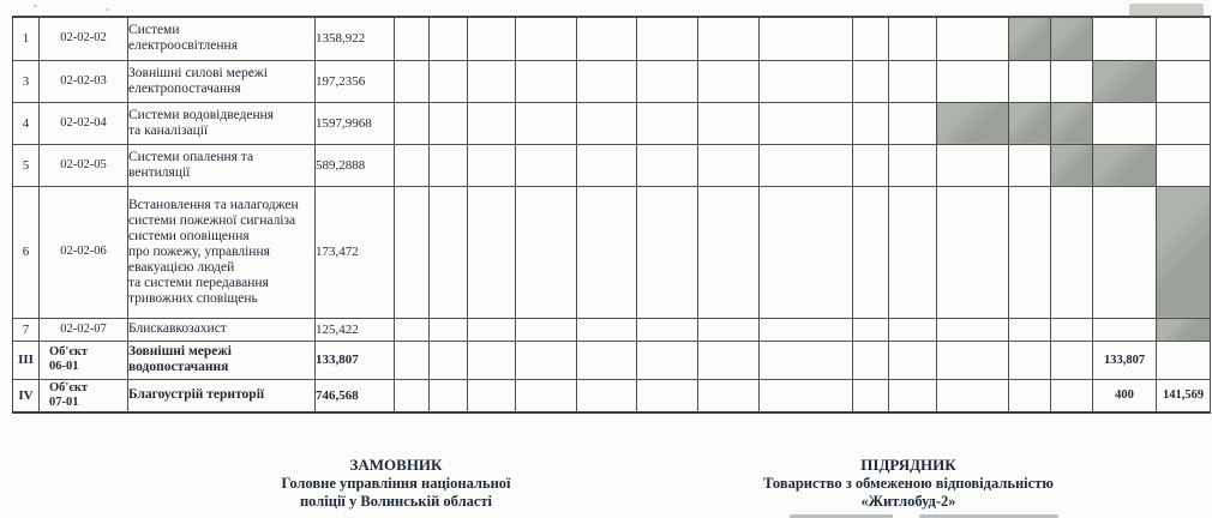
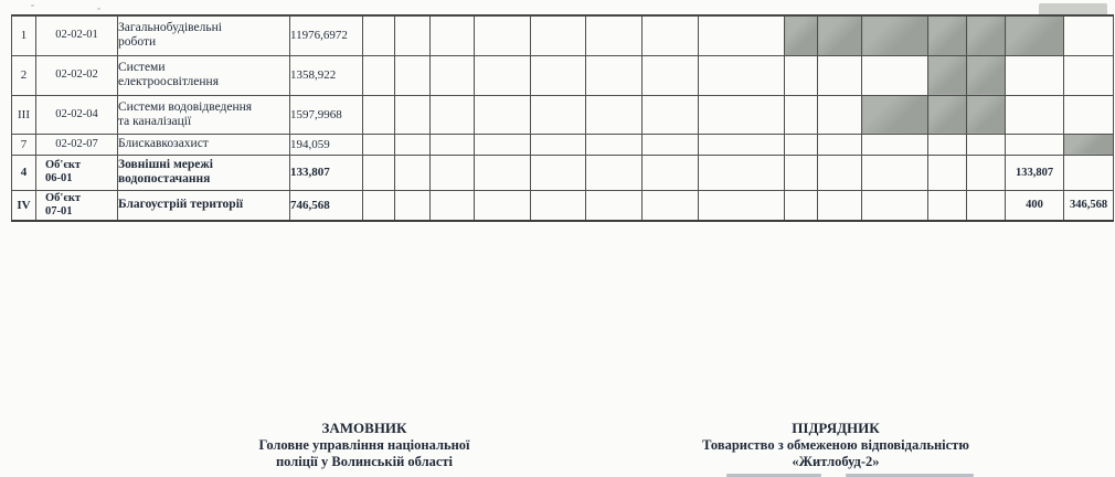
+ 1	02-02-01	Загальнобудівельніроботи	11976,6972
- 1	02-02-02	Системиелектроосвітлення	1358,922
+ 2	02-02-02	Системиелектроосвітлення	1358,922
- 3	02-02-03	Зовнішні силові мережіелектропостачання	197,2356
- 4	02-02-04	Системи водовідведеннята каналізації	1597,9968
+ III	02-02-04	Системи водовідведеннята каналізації	1597,9968
- 5	02-02-05	Системи опалення тавентиляції	589,2888
- 6	02-02-06	Встановлення та налагодженсистеми пожежної сигналізасистеми оповіщення про пожежу, управлінняевакуацією людейта системи передаваннятривожних сповіщень	173,472
- 7	02-02-07	Блискавкозахист	125,422
+ 7	02-02-07	Блискавкозахист	194,059
- III	Об'єкт06-01	Зовнішні мережіводопостачання	133,807														133,807
+ 4	Об'єкт06-01	Зовнішні мережіводопостачання	133,807														133,807
- IV	Об'єкт07-01	Благоустрій території	746,568														400	141,569
+ IV	Об'єкт07-01	Благоустрій території	746,568														400	346,568
  ЗАМОВНИК
  Головне управління національної
  поліції у Волинській області
  ПІДРЯДНИК
  Товариство з обмеженою відповідальністю
  «Житлобуд-2»
